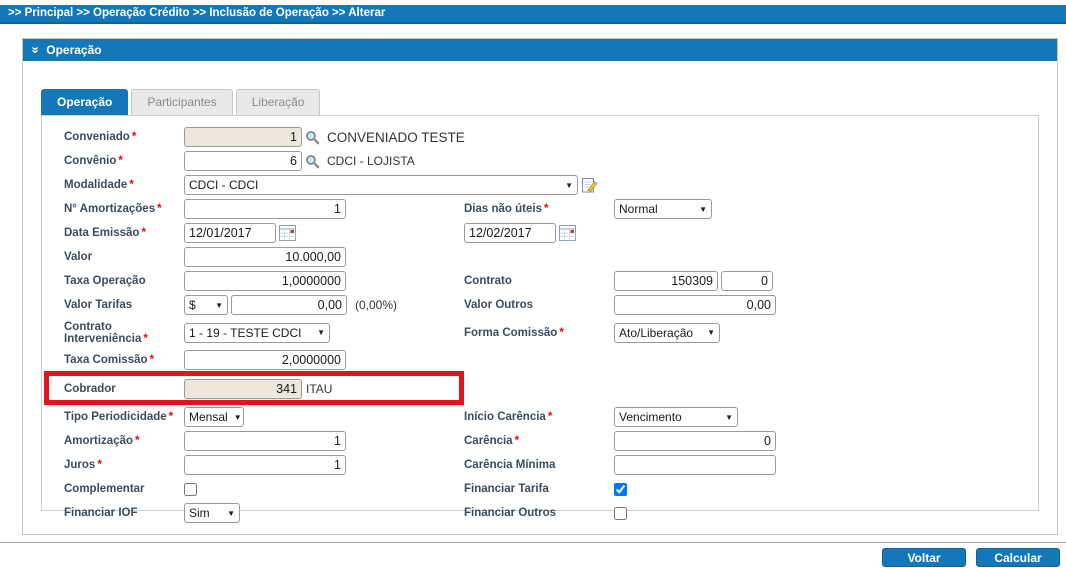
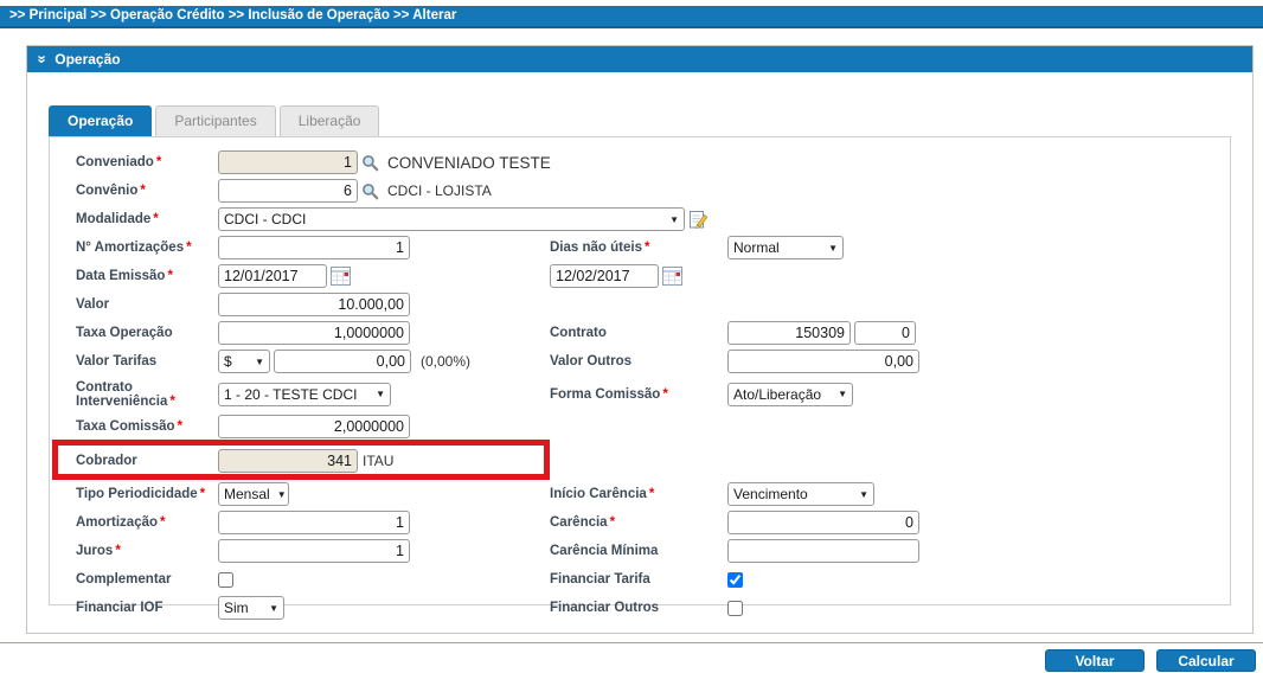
  >> Principal >> Operação Crédito >> Inclusão de Operação >> Alterar
  Operação
  Operação
  Participantes
  Liberação
  Conveniado *
  1
  CONVENIADO TESTE
  Convênio *
  6
  CDCI - LOJISTA
  Modalidade *
  CDCI - CDCI
  ▼
  N° Amortizações *
  1
  Dias não úteis *
  Normal
  ▼
  Data Emissão *
  12/01/2017
  12/02/2017
  Valor
  10.000,00
  Taxa Operação
  1,0000000
  Contrato
  150309
  0
  Valor Tarifas
  $
  ▼
  0,00
  (0,00%)
  Valor Outros
  0,00
  Contrato Interveniência *
- 1 - 19 - TESTE CDCI
+ 1 - 20 - TESTE CDCI
  ▼
  Forma Comissão *
  Ato/Liberação
  ▼
  Taxa Comissão *
  2,0000000
  Cobrador
  341
  ITAU
  Tipo Periodicidade *
  Mensal
  ▼
  Início Carência *
  Vencimento
  ▼
  Amortização *
  1
  Carência *
  0
  Juros *
  1
  Carência Mínima
  Complementar
  Financiar Tarifa
  Financiar IOF
  Sim
  ▼
  Financiar Outros
  Voltar
  Calcular
